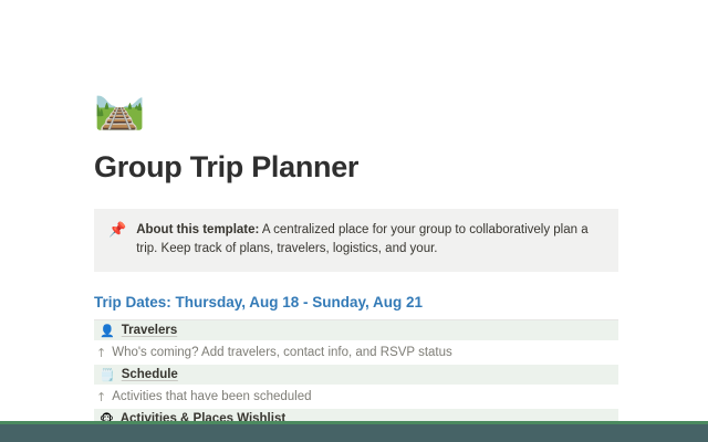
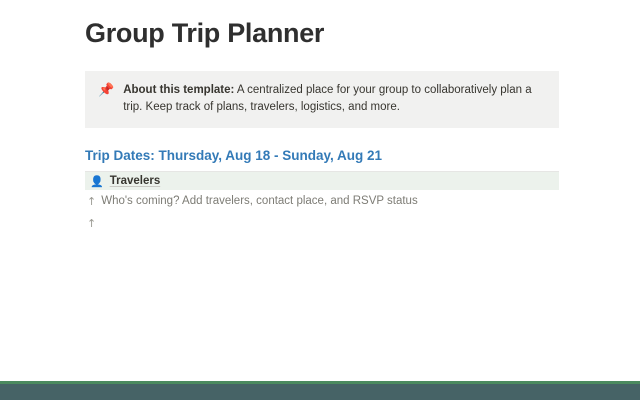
- 🛤️
  Group Trip Planner
  📌
- About this template: A centralized place for your group to collaboratively plan a trip. Keep track of plans, travelers, logistics, and your.
+ About this template: A centralized place for your group to collaboratively plan a trip. Keep track of plans, travelers, logistics, and more.
  Trip Dates: Thursday, Aug 18 - Sunday, Aug 21
  👤
  Travelers
  ↑
- Who's coming? Add travelers, contact info, and RSVP status
+ Who's coming? Add travelers, contact place, and RSVP status
- 🗒️
- Schedule
  ↑
- Activities that have been scheduled
- 🐵
- Activities & Places Wishlist
